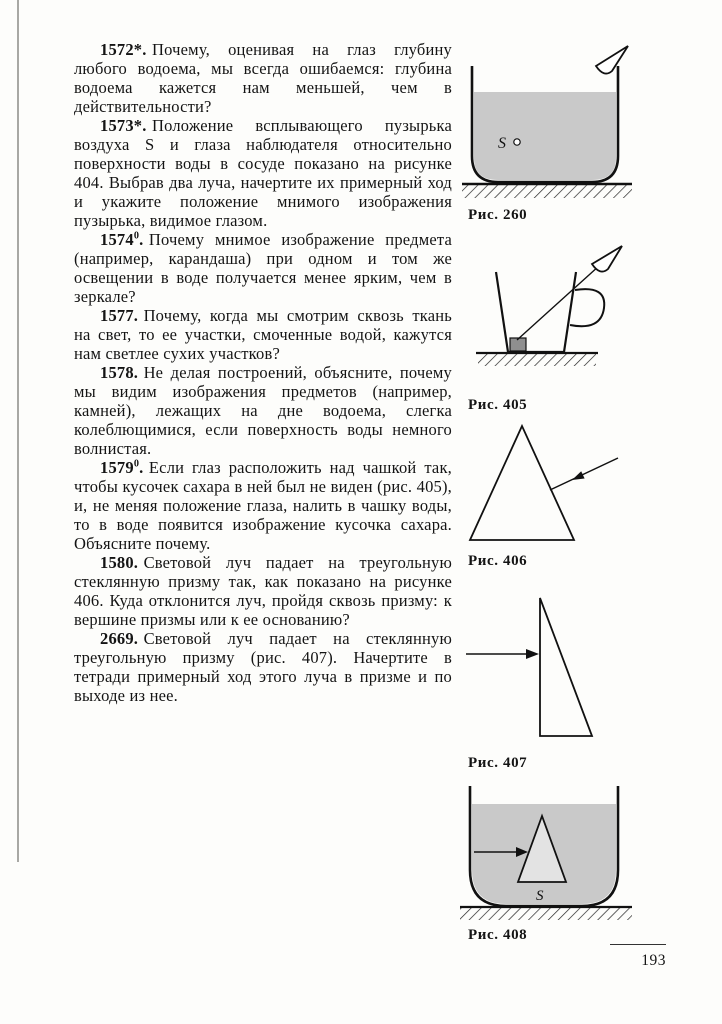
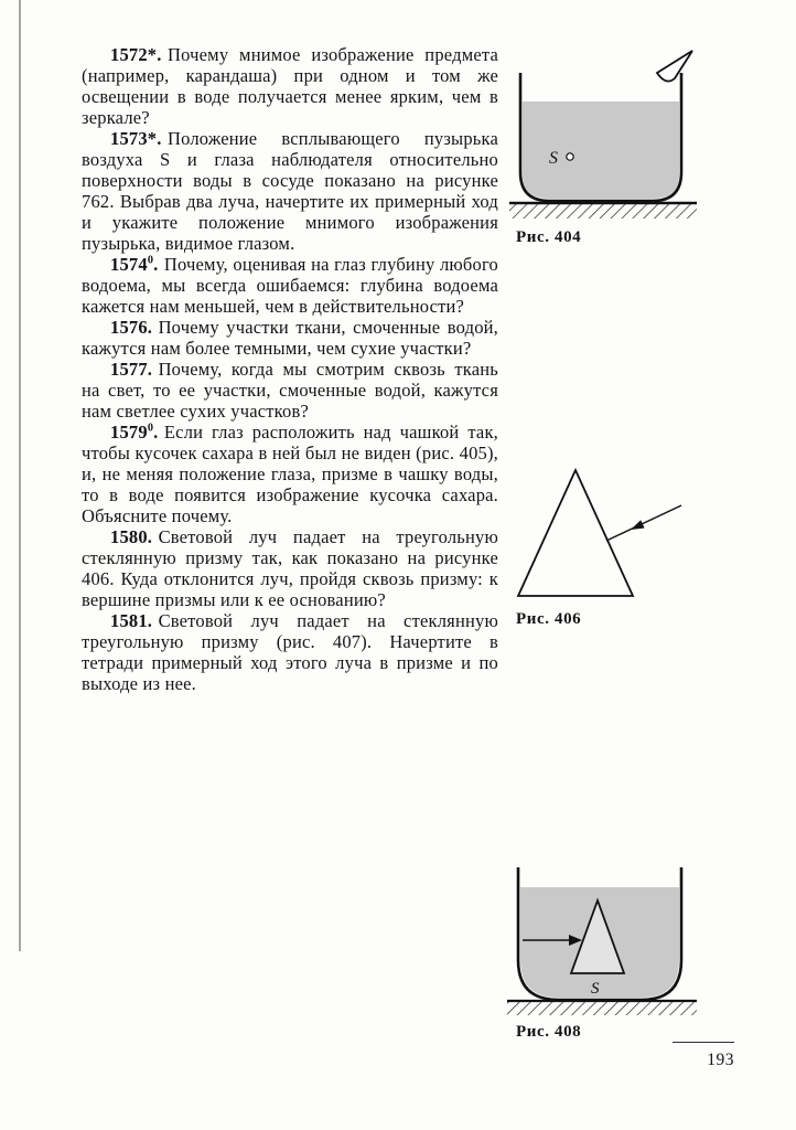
- 1572*. Почему, оценивая на глаз глубину любого водоема, мы всегда ошибаемся: глубина водоема кажется нам меньшей, чем в действительности?
+ 1572*. Почему мнимое изображение предмета (например, карандаша) при одном и том же освещении в воде получается менее ярким, чем в зеркале?
- 1573*. Положение всплывающего пузырька воздуха S и глаза наблюдателя относительно поверхности воды в сосуде показано на рисунке 404. Выбрав два луча, начертите их примерный ход и укажите положение мнимого изображения пузырька, видимое глазом.
+ 1573*. Положение всплывающего пузырька воздуха S и глаза наблюдателя относительно поверхности воды в сосуде показано на рисунке 762. Выбрав два луча, начертите их примерный ход и укажите положение мнимого изображения пузырька, видимое глазом.
- 15740. Почему мнимое изображение предмета (например, карандаша) при одном и том же освещении в воде получается менее ярким, чем в зеркале?
+ 15740. Почему, оценивая на глаз глубину любого водоема, мы всегда ошибаемся: глубина водоема кажется нам меньшей, чем в действительности?
+ 1576. Почему участки ткани, смоченные водой, кажутся нам более темными, чем сухие участки?
  1577. Почему, когда мы смотрим сквозь ткань на свет, то ее участки, смоченные водой, кажутся нам светлее сухих участков?
- 1578. Не делая построений, объясните, почему мы видим изображения предметов (например, камней), лежащих на дне водоема, слегка колеблющимися, если поверхность воды немного волнистая.
- 15790. Если глаз расположить над чашкой так, чтобы кусочек сахара в ней был не виден (рис. 405), и, не меняя положение глаза, налить в чашку воды, то в воде появится изображение кусочка сахара. Объясните почему.
+ 15790. Если глаз расположить над чашкой так, чтобы кусочек сахара в ней был не виден (рис. 405), и, не меняя положение глаза, призме в чашку воды, то в воде появится изображение кусочка сахара. Объясните почему.
  1580. Световой луч падает на треугольную стеклянную призму так, как показано на рисунке 406. Куда отклонится луч, пройдя сквозь призму: к вершине призмы или к ее основанию?
- 2669. Световой луч падает на стеклянную треугольную призму (рис. 407). Начертите в тетради примерный ход этого луча в призме и по выходе из нее.
+ 1581. Световой луч падает на стеклянную треугольную призму (рис. 407). Начертите в тетради примерный ход этого луча в призме и по выходе из нее.
  S
- Рис. 260
+ Рис. 404
- Рис. 405
  Рис. 406
- Рис. 407
  S
  Рис. 408
  193
